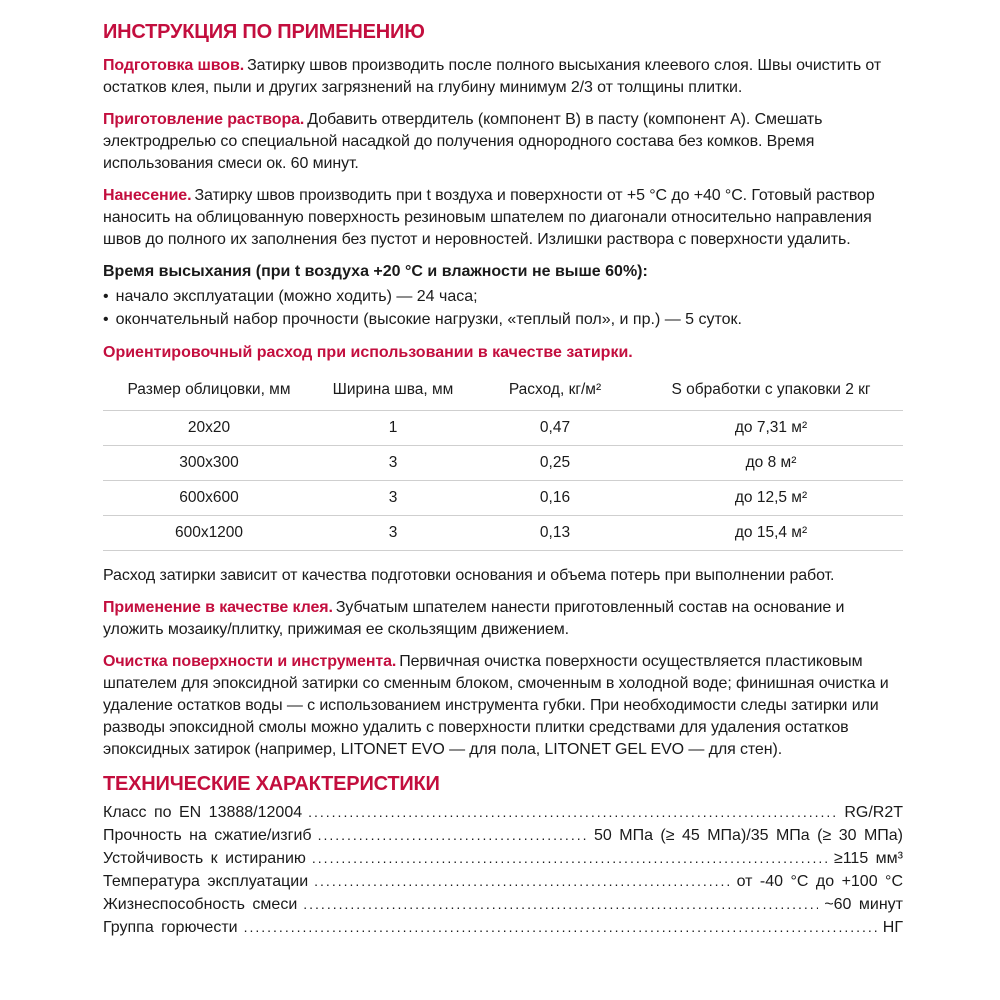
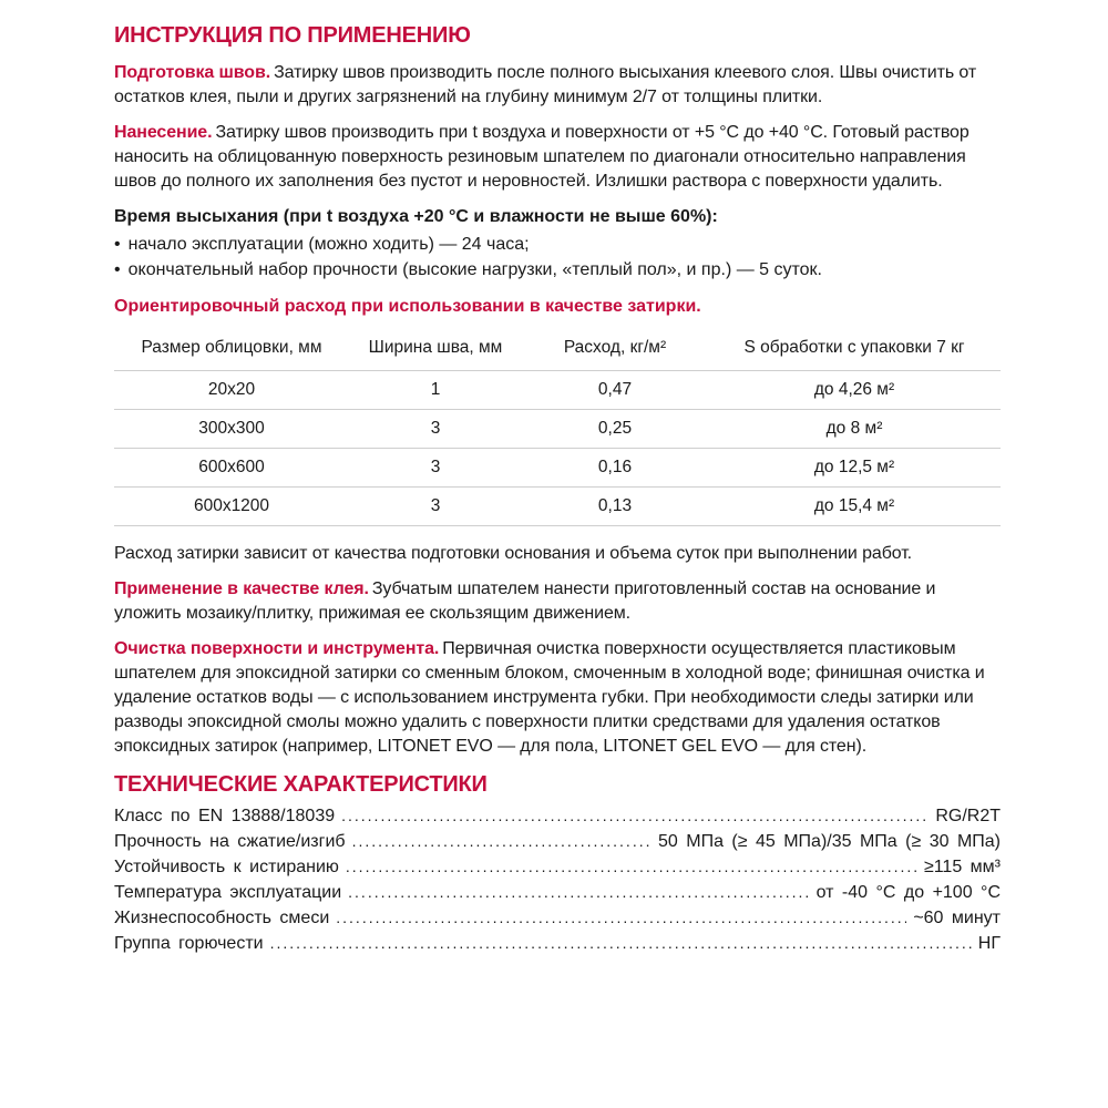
  ИНСТРУКЦИЯ ПО ПРИМЕНЕНИЮ
- Подготовка швов. Затирку швов производить после полного высыхания клеевого слоя. Швы очистить от остатков клея, пыли и других загрязнений на глубину минимум 2/3 от толщины плитки.
+ Подготовка швов. Затирку швов производить после полного высыхания клеевого слоя. Швы очистить от остатков клея, пыли и других загрязнений на глубину минимум 2/7 от толщины плитки.
- Приготовление раствора. Добавить отвердитель (компонент B) в пасту (компонент A). Смешать электродрелью со специальной насадкой до получения однородного состава без комков. Время использования смеси ок. 60 минут.
  Нанесение. Затирку швов производить при t воздуха и поверхности от +5 °C до +40 °C. Готовый раствор наносить на облицованную поверхность резиновым шпателем по диагонали относительно направления швов до полного их заполнения без пустот и неровностей. Излишки раствора с поверхности удалить.
  Время высыхания (при t воздуха +20 °C и влажности не выше 60%):
  начало эксплуатации (можно ходить) — 24 часа;
  окончательный набор прочности (высокие нагрузки, «теплый пол», и пр.) — 5 суток.
  Ориентировочный расход при использовании в качестве затирки.
- Размер облицовки, мм	Ширина шва, мм	Расход, кг/м²	S обработки с упаковки 2 кг
+ Размер облицовки, мм	Ширина шва, мм	Расход, кг/м²	S обработки с упаковки 7 кг
- 20x20	1	0,47	до 7,31 м²
+ 20x20	1	0,47	до 4,26 м²
  300x300	3	0,25	до 8 м²
  600x600	3	0,16	до 12,5 м²
  600x1200	3	0,13	до 15,4 м²
- Расход затирки зависит от качества подготовки основания и объема потерь при выполнении работ.
+ Расход затирки зависит от качества подготовки основания и объема суток при выполнении работ.
  Применение в качестве клея. Зубчатым шпателем нанести приготовленный состав на основание и уложить мозаику/плитку, прижимая ее скользящим движением.
  Очистка поверхности и инструмента. Первичная очистка поверхности осуществляется пластиковым шпателем для эпоксидной затирки со сменным блоком, смоченным в холодной воде; финишная очистка и удаление остатков воды — с использованием инструмента губки. При необходимости следы затирки или разводы эпоксидной смолы можно удалить с поверхности плитки средствами для удаления остатков эпоксидных затирок (например, LITONET EVO — для пола, LITONET GEL EVO — для стен).
  ТЕХНИЧЕСКИЕ ХАРАКТЕРИСТИКИ
- Класс по EN 13888/12004
+ Класс по EN 13888/18039
  RG/R2T
  Прочность на сжатие/изгиб
  50 МПа (≥ 45 МПа)/35 МПа (≥ 30 МПа)
  Устойчивость к истиранию
  ≥115 мм³
  Температура эксплуатации
  от -40 °C до +100 °C
  Жизнеспособность смеси
  ~60 минут
  Группа горючести
  НГ
